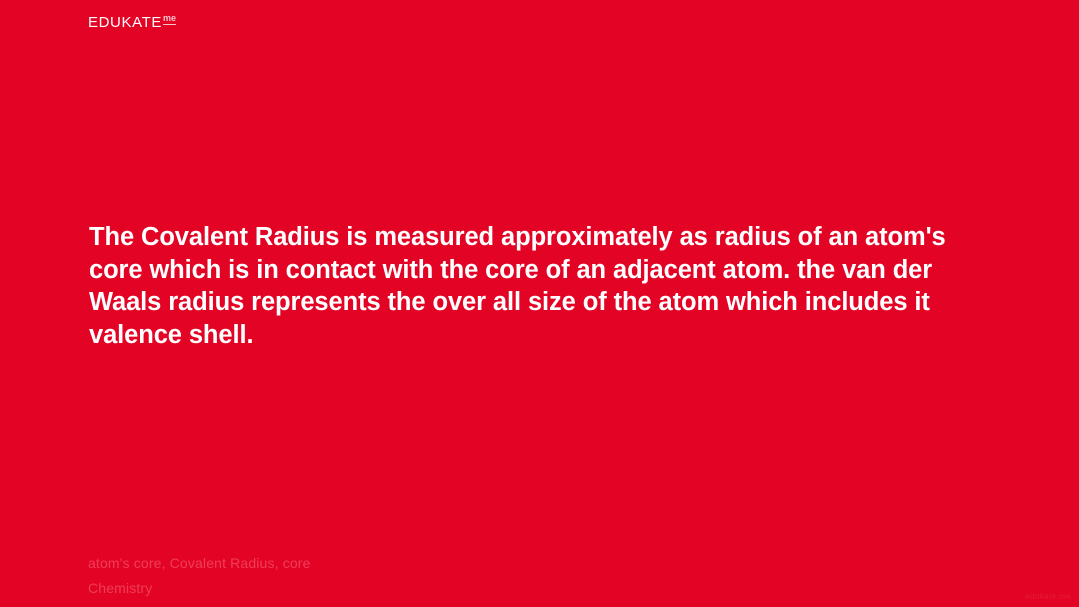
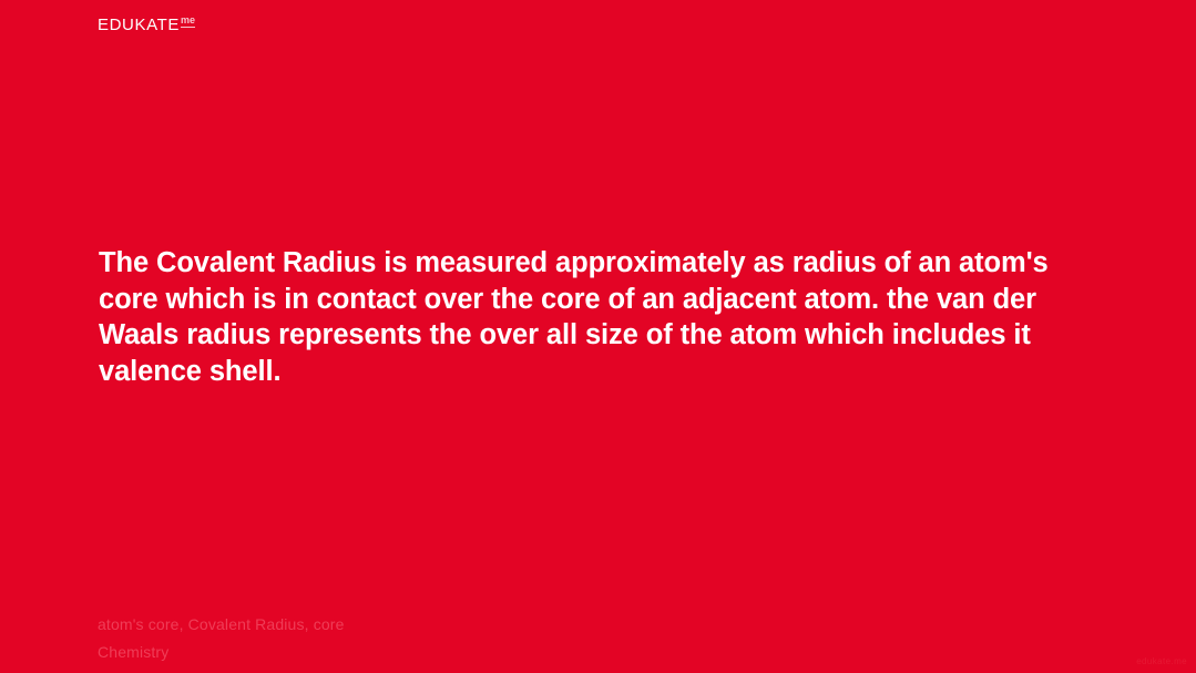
  EDUKATE
  me
- The Covalent Radius is measured approximately as radius of an atom's core which is in contact with the core of an adjacent atom. the van der Waals radius represents the over all size of the atom which includes it valence shell.
+ The Covalent Radius is measured approximately as radius of an atom's core which is in contact over the core of an adjacent atom. the van der Waals radius represents the over all size of the atom which includes it valence shell.
  atom's core, Covalent Radius, core
  Chemistry
